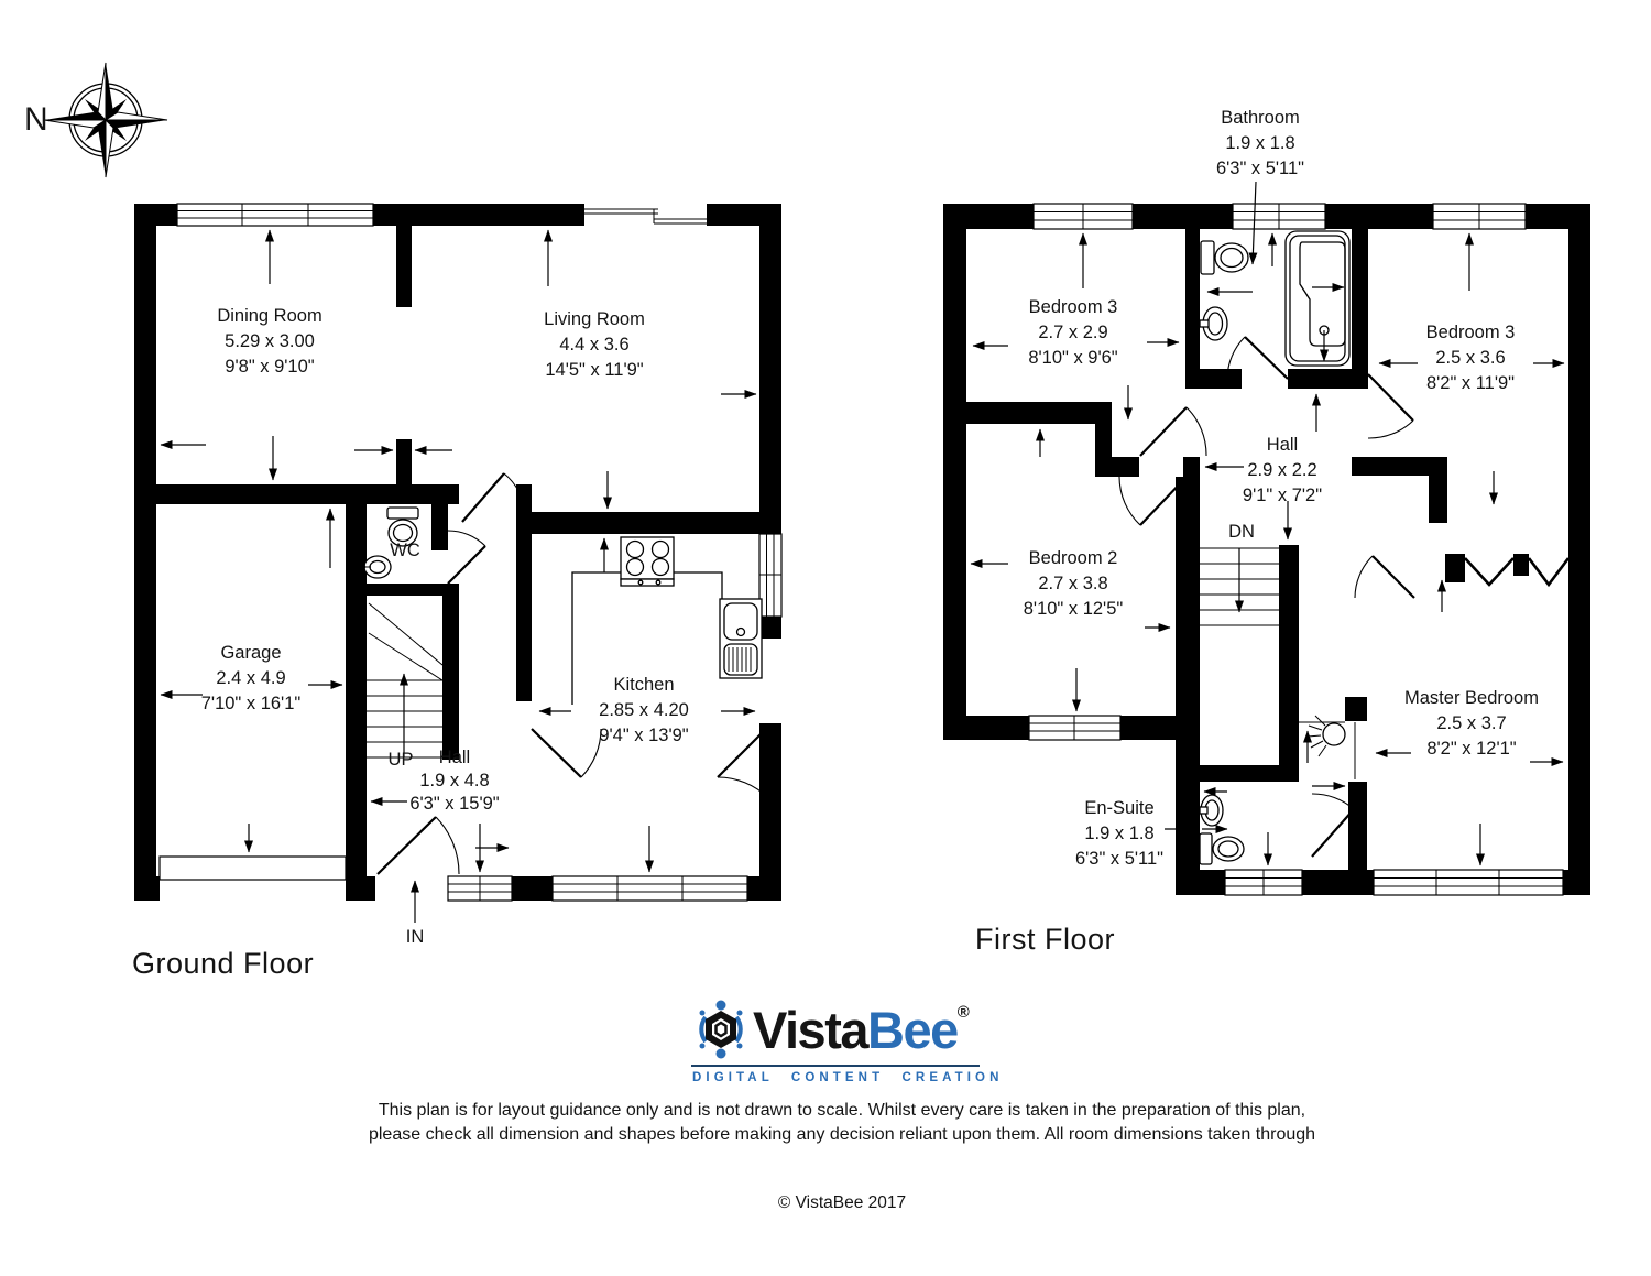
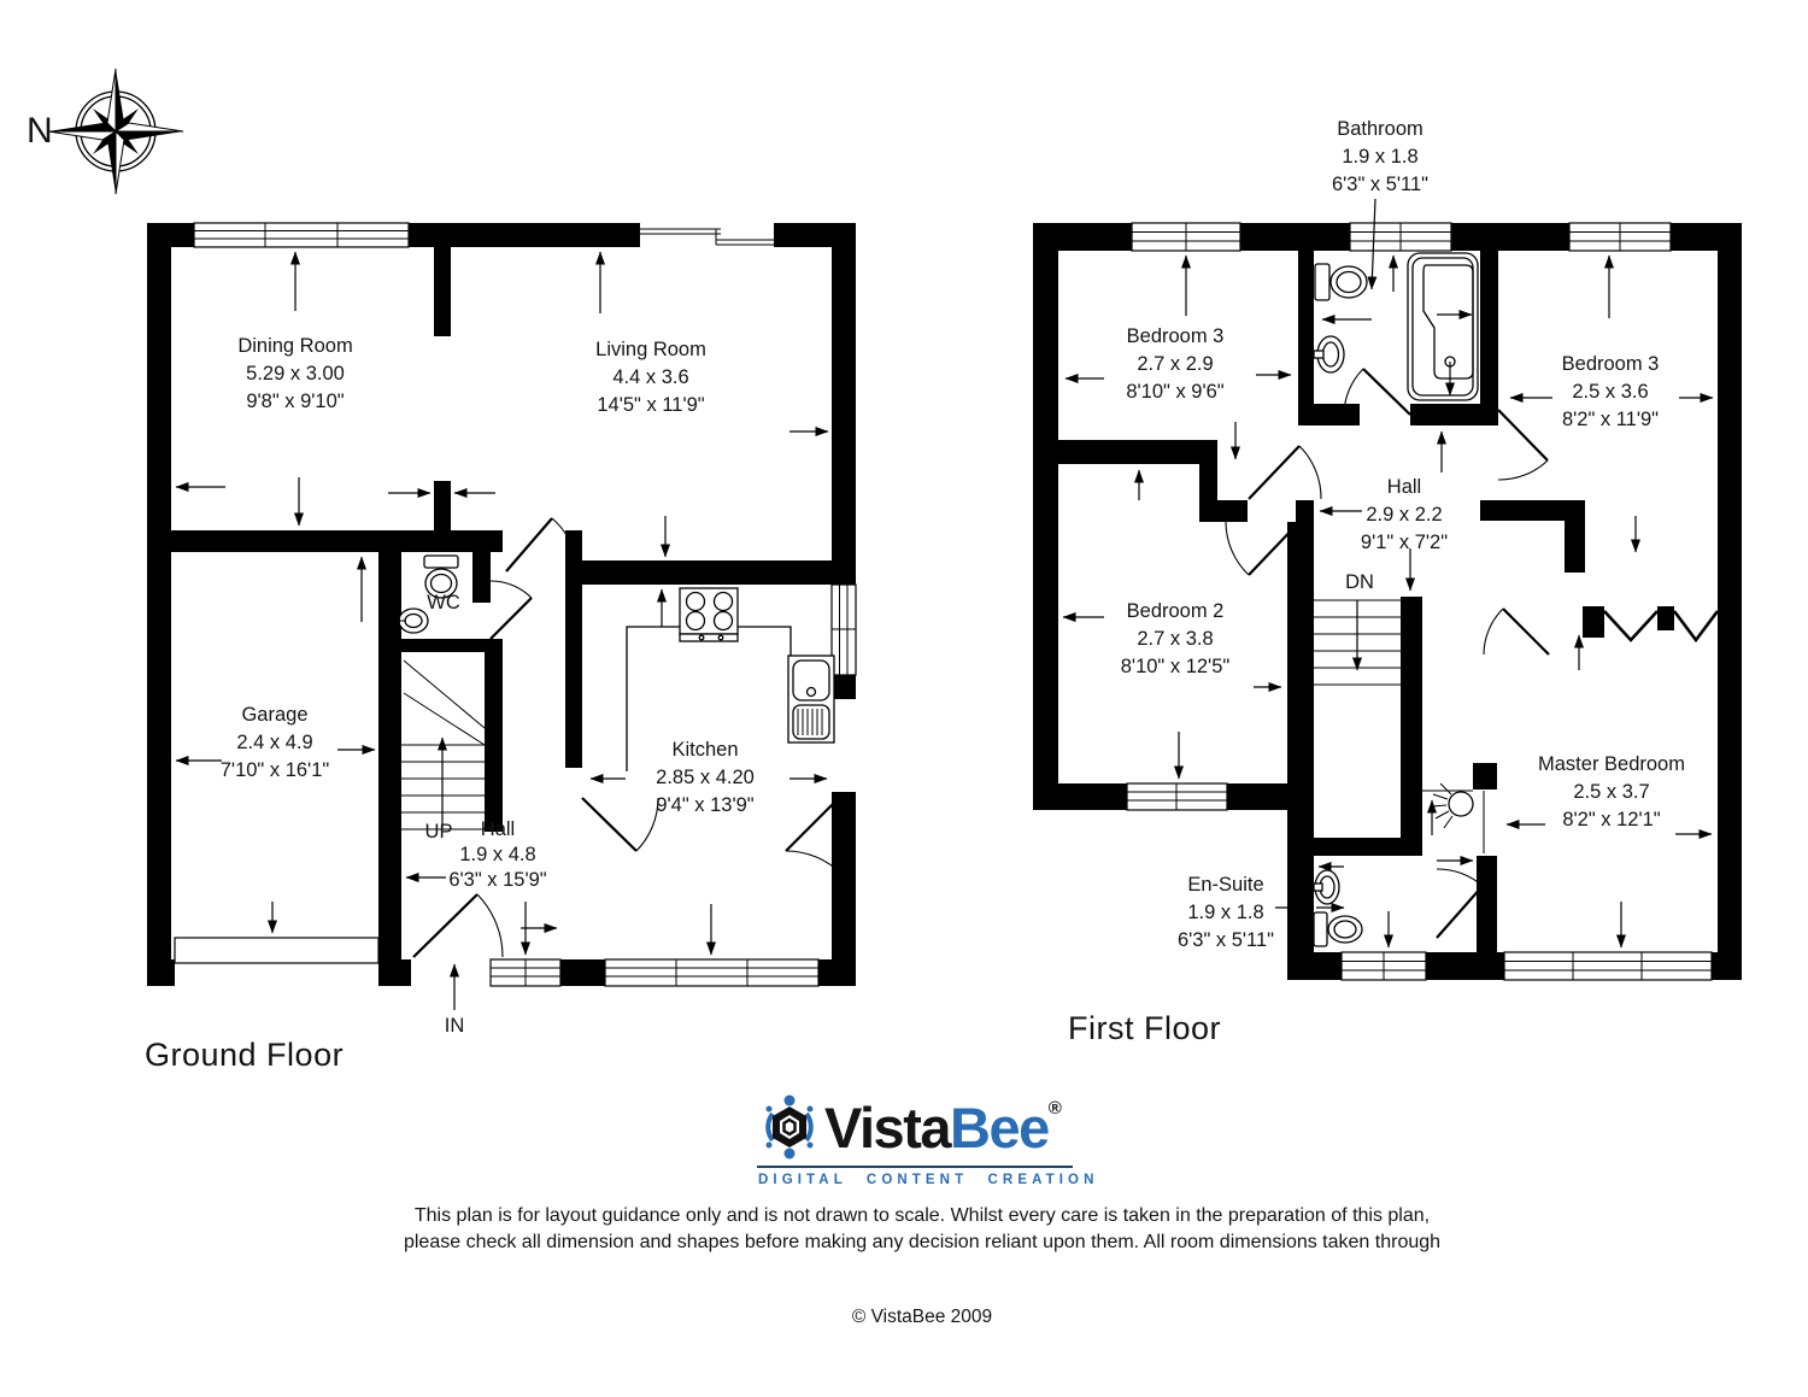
  N
  Dining Room
  5.29 x 3.00
  9'8" x 9'10"
  Living Room
  4.4 x 3.6
  14'5" x 11'9"
  WC
  Garage
  2.4 x 4.9
  7'10" x 16'1"
  Kitchen
  2.85 x 4.20
  9'4" x 13'9"
  Hall
  1.9 x 4.8
  6'3" x 15'9"
  UP
  IN
  Ground Floor
  Bathroom
  1.9 x 1.8
  6'3" x 5'11"
  Bedroom 3
  2.7 x 2.9
  8'10" x 9'6"
  Bedroom 3
  2.5 x 3.6
  8'2" x 11'9"
  Hall
  2.9 x 2.2
  9'1" x 7'2"
  DN
  Bedroom 2
  2.7 x 3.8
  8'10" x 12'5"
  Master Bedroom
  2.5 x 3.7
  8'2" x 12'1"
  En-Suite
  1.9 x 1.8
  6'3" x 5'11"
  First Floor
  VistaBee®
  DIGITAL CONTENT CREATION
  This plan is for layout guidance only and is not drawn to scale. Whilst every care is taken in the preparation of this plan,
  please check all dimension and shapes before making any decision reliant upon them. All room dimensions taken through
- © VistaBee 2017
+ © VistaBee 2009
